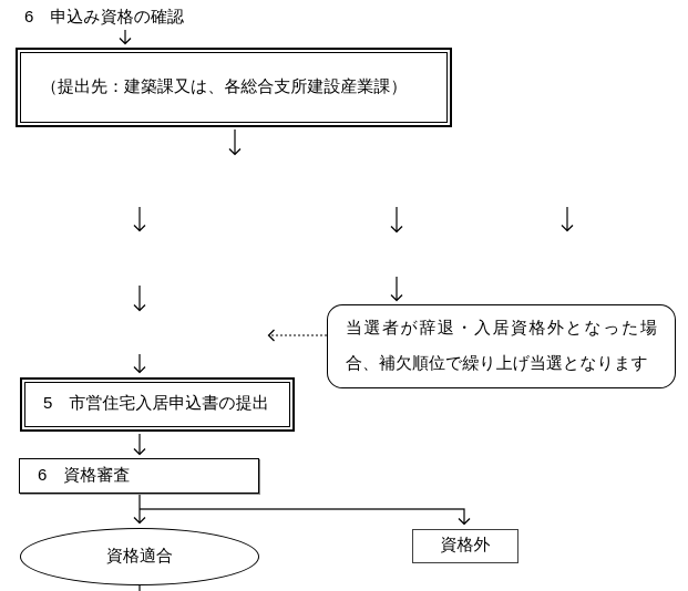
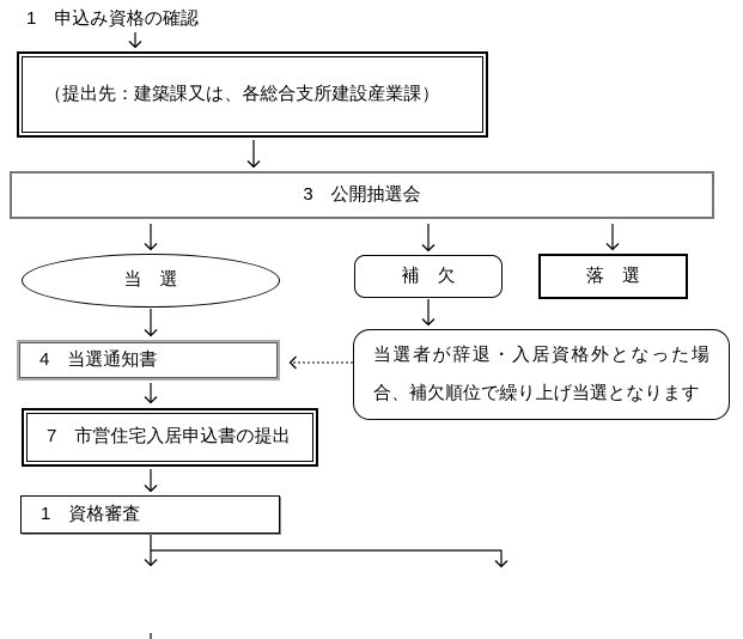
- 6 申込み資格の確認
+ 1 申込み資格の確認
  （提出先：建築課又は、各総合支所建設産業課）
+ 3 公開抽選会
+ 当 選
+ 補 欠
+ 落 選
+ 4 当選通知書
  当選者が辞退・入居資格外となった場合、補欠順位で繰り上げ当選となります
- 5 市営住宅入居申込書の提出
+ 7 市営住宅入居申込書の提出
- 6 資格審査
+ 1 資格審査
- 資格適合
- 資格外
